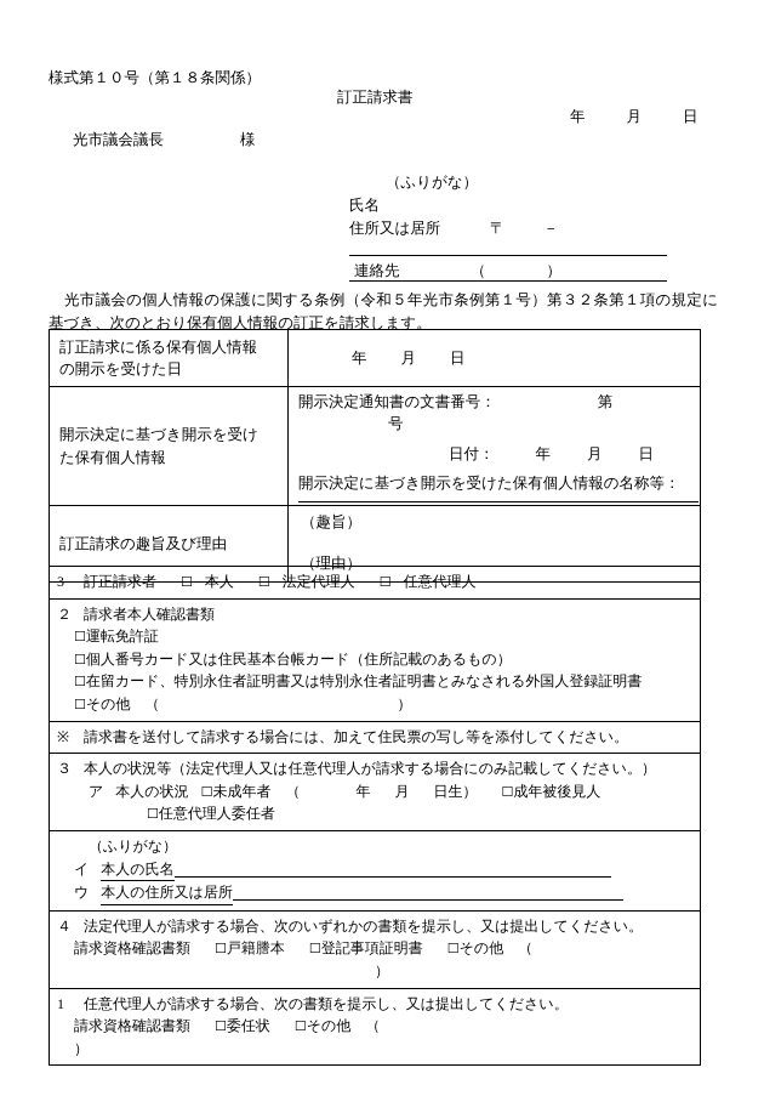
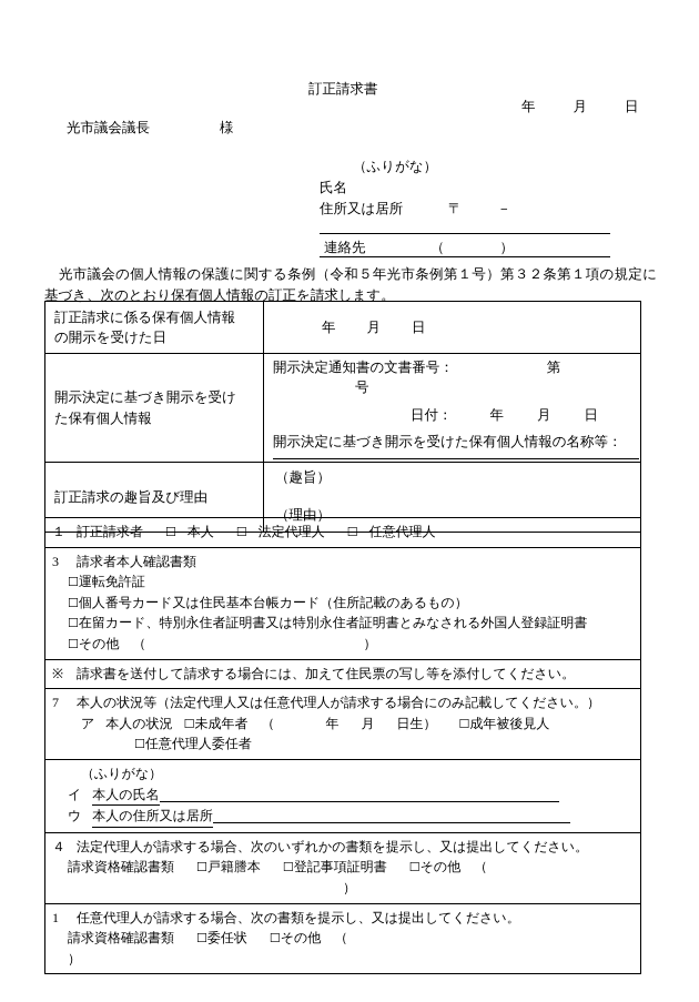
- 様式第１０号（第１８条関係）
  訂正請求書
  年 月 日
  光市議会議長
  様
  （ふりがな）
  氏名
  住所又は居所
  〒
  －
  連絡先
  （ ）
  光市議会の個人情報の保護に関する条例（令和５年光市条例第１号）第３２条第１項の規定に基づき、次のとおり保有個人情報の訂正を請求します。
  訂正請求に係る保有個人情報 の開示を受けた日	年 月 日
  開示決定に基づき開示を受け た保有個人情報	開示決定通知書の文書番号： 第号 日付： 年 月 日 開示決定に基づき開示を受けた保有個人情報の名称等：
  訂正請求の趣旨及び理由	（趣旨） （理由）
- 3 訂正請求者 本人 法定代理人 任意代理人
+ １ 訂正請求者 本人 法定代理人 任意代理人
- ２ 請求者本人確認書類 運転免許証 個人番号カード又は住民基本台帳カード（住所記載のあるもの） 在留カード、特別永住者証明書又は特別永住者証明書とみなされる外国人登録証明書 その他 （ ）
+ 3 請求者本人確認書類 運転免許証 個人番号カード又は住民基本台帳カード（住所記載のあるもの） 在留カード、特別永住者証明書又は特別永住者証明書とみなされる外国人登録証明書 その他 （ ）
  ※ 請求書を送付して請求する場合には、加えて住民票の写し等を添付してください。
- ３ 本人の状況等（法定代理人又は任意代理人が請求する場合にのみ記載してください。） ア 本人の状況 未成年者 （ 年 月 日生） 成年被後見人 任意代理人委任者
+ 7 本人の状況等（法定代理人又は任意代理人が請求する場合にのみ記載してください。） ア 本人の状況 未成年者 （ 年 月 日生） 成年被後見人 任意代理人委任者
  （ふりがな） イ 本人の氏名 ウ 本人の住所又は居所
  ４ 法定代理人が請求する場合、次のいずれかの書類を提示し、又は提出してください。 請求資格確認書類 戸籍謄本 登記事項証明書 その他 （）
  1 任意代理人が請求する場合、次の書類を提示し、又は提出してください。 請求資格確認書類 委任状 その他 （）
